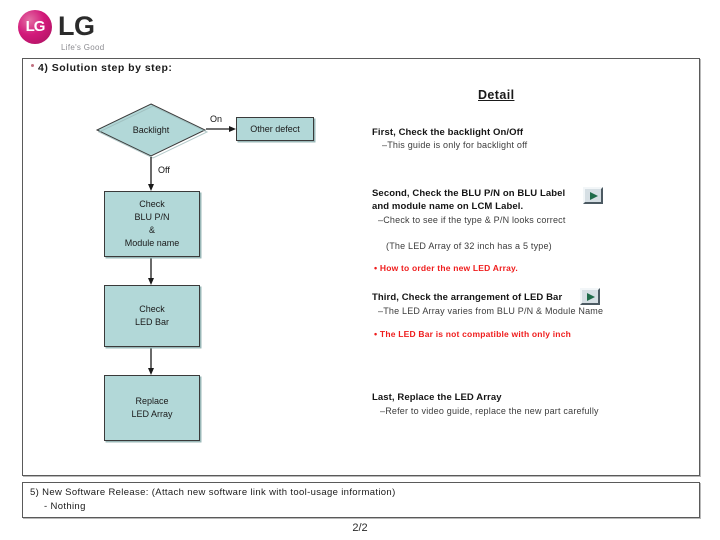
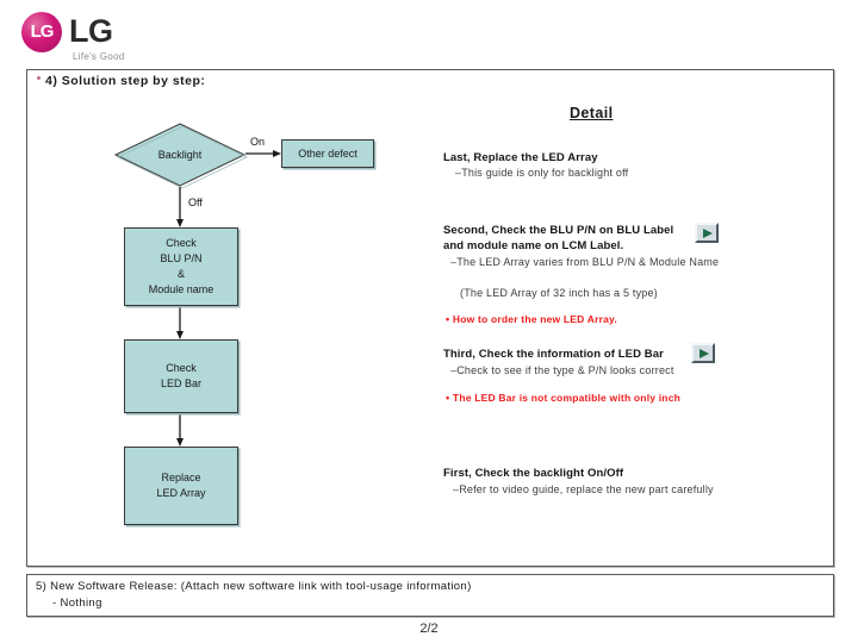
  LG
  LG
  Life's Good
  4) Solution step by step:
  Backlight
  On
  Off
  Other defect
  Check
  BLU P/N
  &
  Module name
  Check
  LED Bar
  Replace
  LED Array
  Detail
- First, Check the backlight On/Off
+ Last, Replace the LED Array
  –This guide is only for backlight off
  Second, Check the BLU P/N on BLU Label
  and module name on LCM Label.
- –Check to see if the type & P/N looks correct
+ –The LED Array varies from BLU P/N & Module Name
  (The LED Array of 32 inch has a 5 type)
  • How to order the new LED Array.
- Third, Check the arrangement of LED Bar
+ Third, Check the information of LED Bar
- –The LED Array varies from BLU P/N & Module Name
+ –Check to see if the type & P/N looks correct
  • The LED Bar is not compatible with only inch
- Last, Replace the LED Array
+ First, Check the backlight On/Off
  –Refer to video guide, replace the new part carefully
  5) New Software Release: (Attach new software link with tool-usage information)
  - Nothing
  2/2
